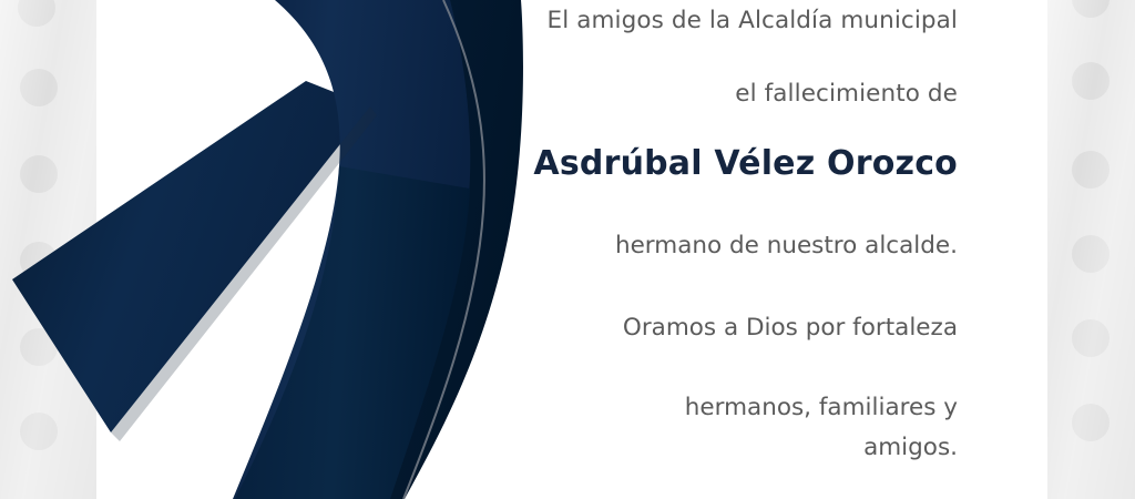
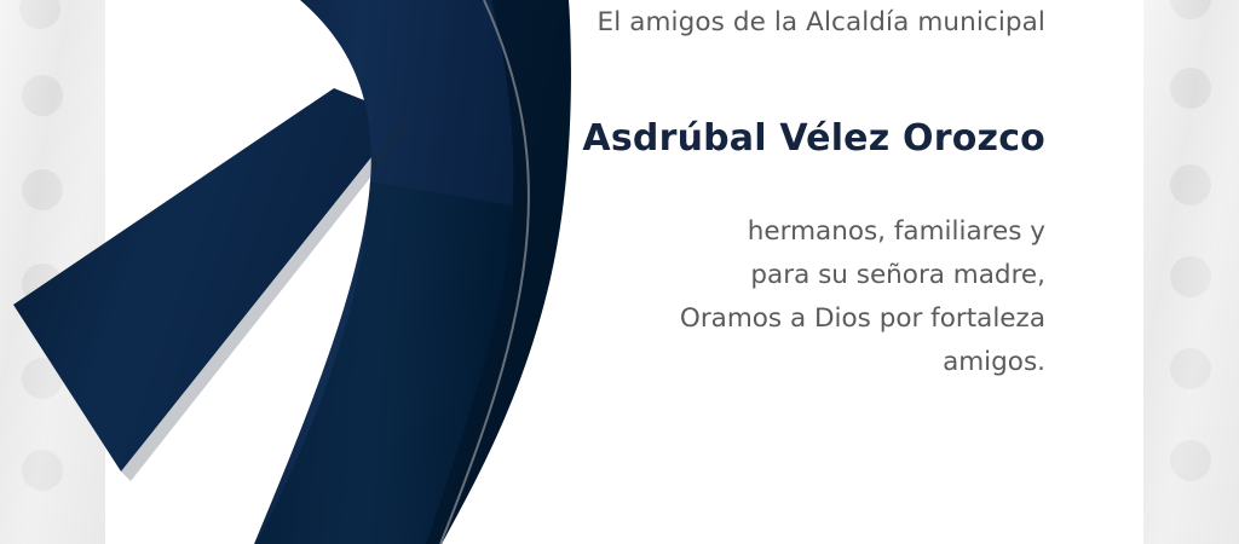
  El amigos de la Alcaldía municipal
- el fallecimiento de
  Asdrúbal Vélez Orozco
- hermano de nuestro alcalde.
- Oramos a Dios por fortaleza
+ hermanos, familiares y
+ para su señora madre,
- hermanos, familiares y
+ Oramos a Dios por fortaleza
  amigos.
